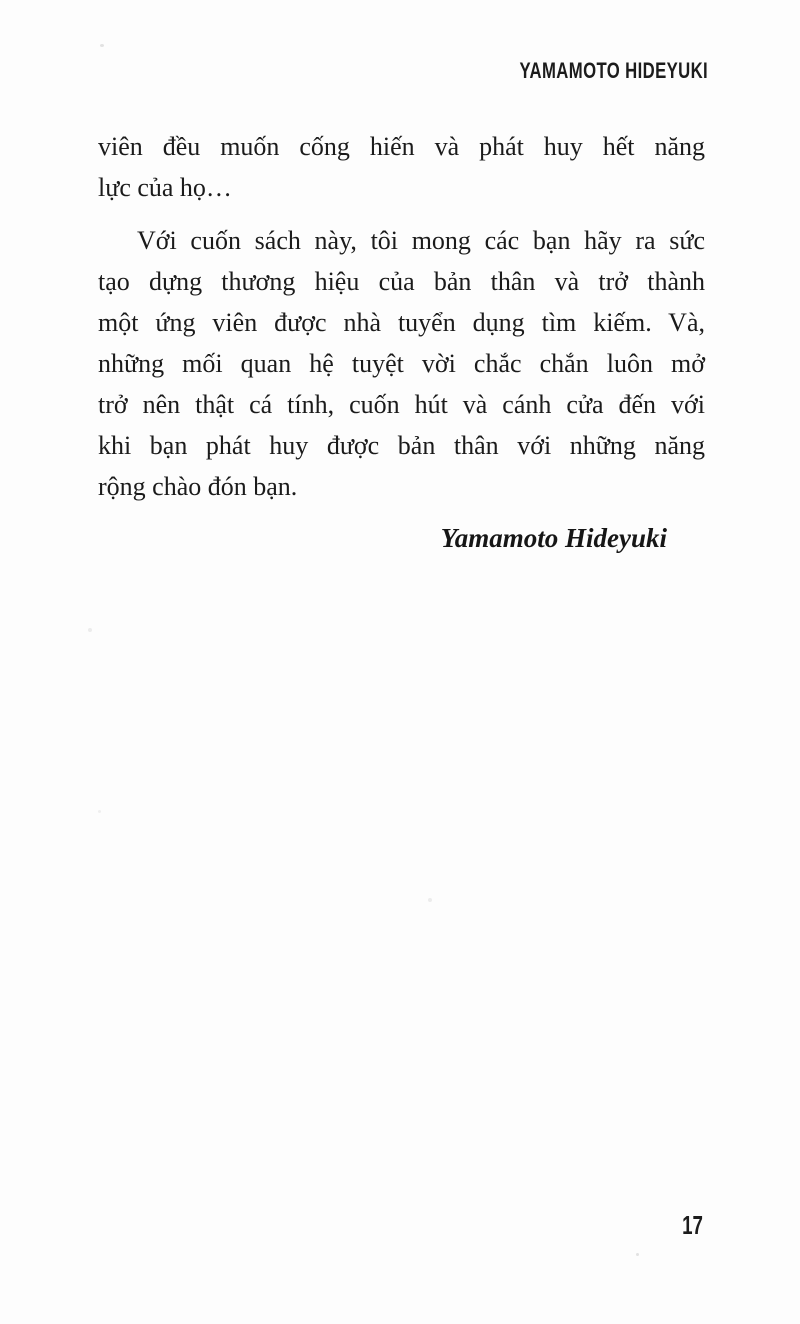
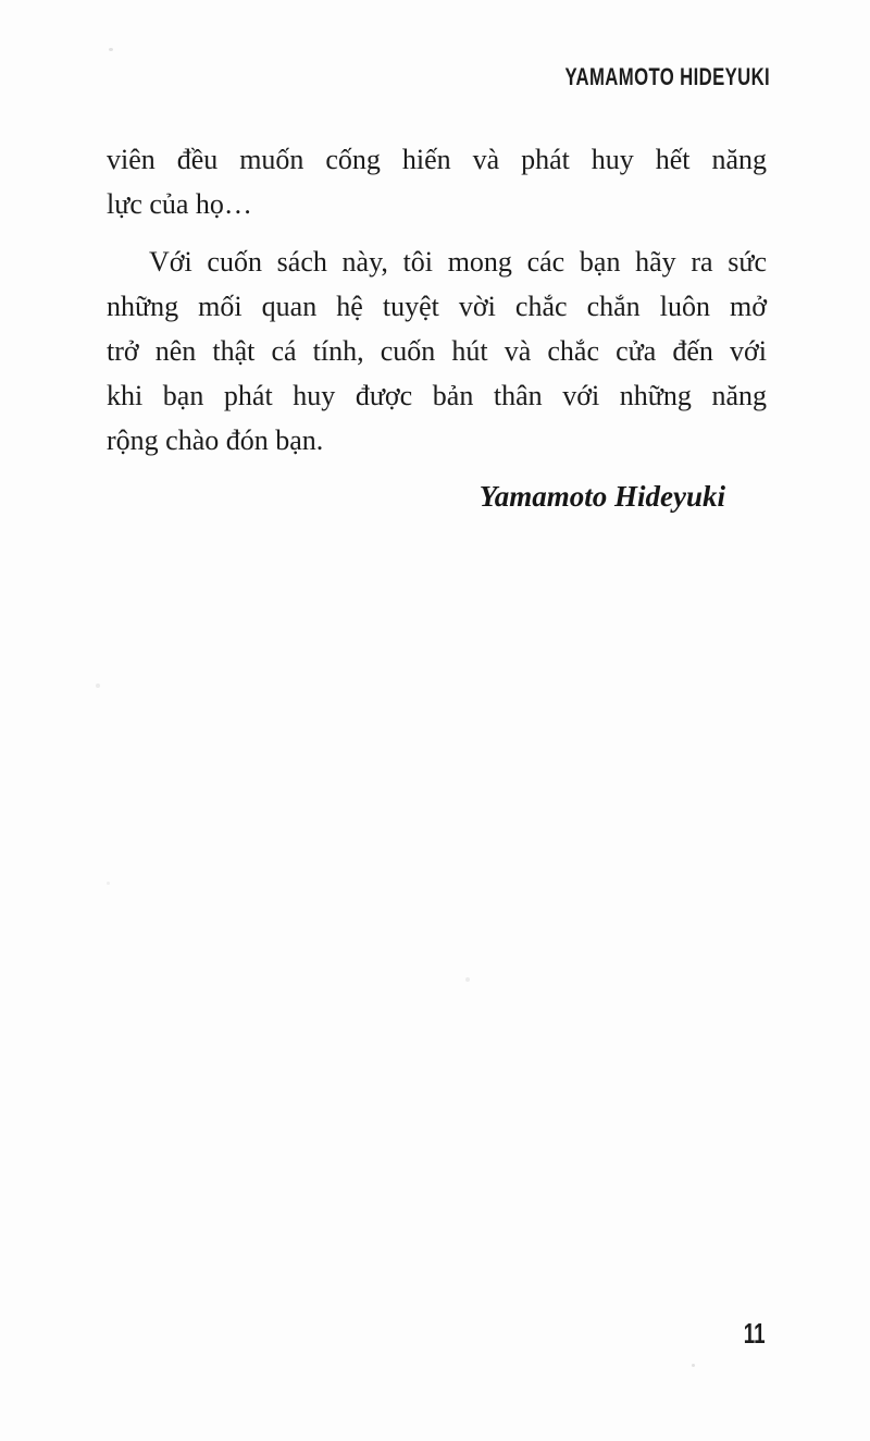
  YAMAMOTO HIDEYUKI
  viên đều muốn cống hiến và phát huy hết năng
  lực của họ…
  Với cuốn sách này, tôi mong các bạn hãy ra sức
- tạo dựng thương hiệu của bản thân và trở thành
- một ứng viên được nhà tuyển dụng tìm kiếm. Và,
  những mối quan hệ tuyệt vời chắc chắn luôn mở
- trở nên thật cá tính, cuốn hút và cánh cửa đến với
+ trở nên thật cá tính, cuốn hút và chắc cửa đến với
  khi bạn phát huy được bản thân với những năng
  rộng chào đón bạn.
  Yamamoto Hideyuki
- 17
+ 11
